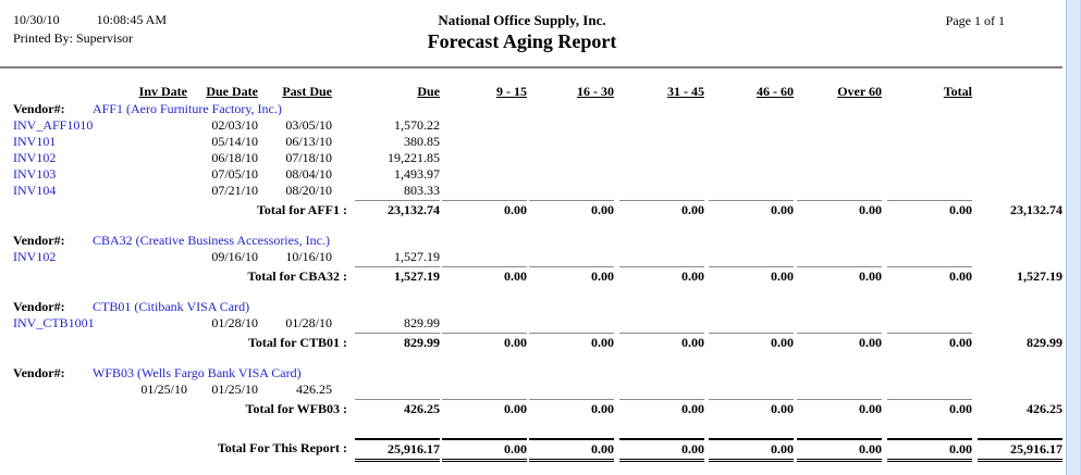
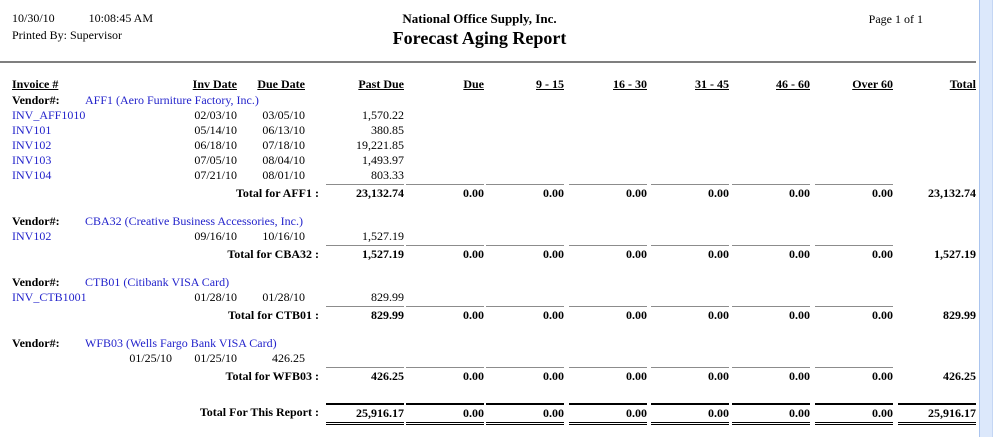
  10/30/10
  10:08:45 AM
  Printed By: Supervisor
  National Office Supply, Inc.
  Forecast Aging Report
  Page 1 of 1
+ Invoice #
  Inv Date
  Due Date
  Past Due
  Due
  9 - 15
  16 - 30
  31 - 45
  46 - 60
  Over 60
  Total
  Vendor#:
  AFF1 (Aero Furniture Factory, Inc.)
  INV_AFF1010
  02/03/10
  03/05/10
  1,570.22
  INV101
  05/14/10
  06/13/10
  380.85
  INV102
  06/18/10
  07/18/10
  19,221.85
  INV103
  07/05/10
  08/04/10
  1,493.97
  INV104
  07/21/10
- 08/20/10
+ 08/01/10
  803.33
  Total for AFF1 :
  23,132.74
  0.00
  0.00
  0.00
  0.00
  0.00
  0.00
  23,132.74
  Vendor#:
  CBA32 (Creative Business Accessories, Inc.)
  INV102
  09/16/10
  10/16/10
  1,527.19
  Total for CBA32 :
  1,527.19
  0.00
  0.00
  0.00
  0.00
  0.00
  0.00
  1,527.19
  Vendor#:
  CTB01 (Citibank VISA Card)
  INV_CTB1001
  01/28/10
  01/28/10
  829.99
  Total for CTB01 :
  829.99
  0.00
  0.00
  0.00
  0.00
  0.00
  0.00
  829.99
  Vendor#:
  WFB03 (Wells Fargo Bank VISA Card)
  01/25/10
  01/25/10
  426.25
  Total for WFB03 :
  426.25
  0.00
  0.00
  0.00
  0.00
  0.00
  0.00
  426.25
  Total For This Report :
  25,916.17
  0.00
  0.00
  0.00
  0.00
  0.00
  0.00
  25,916.17
